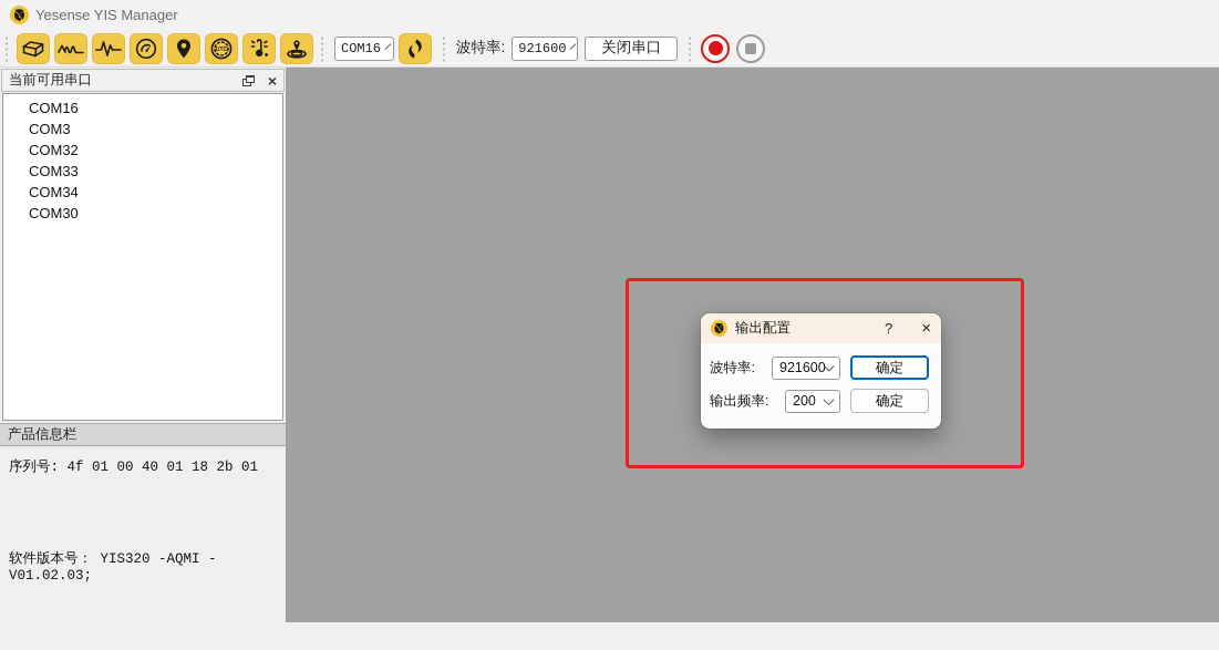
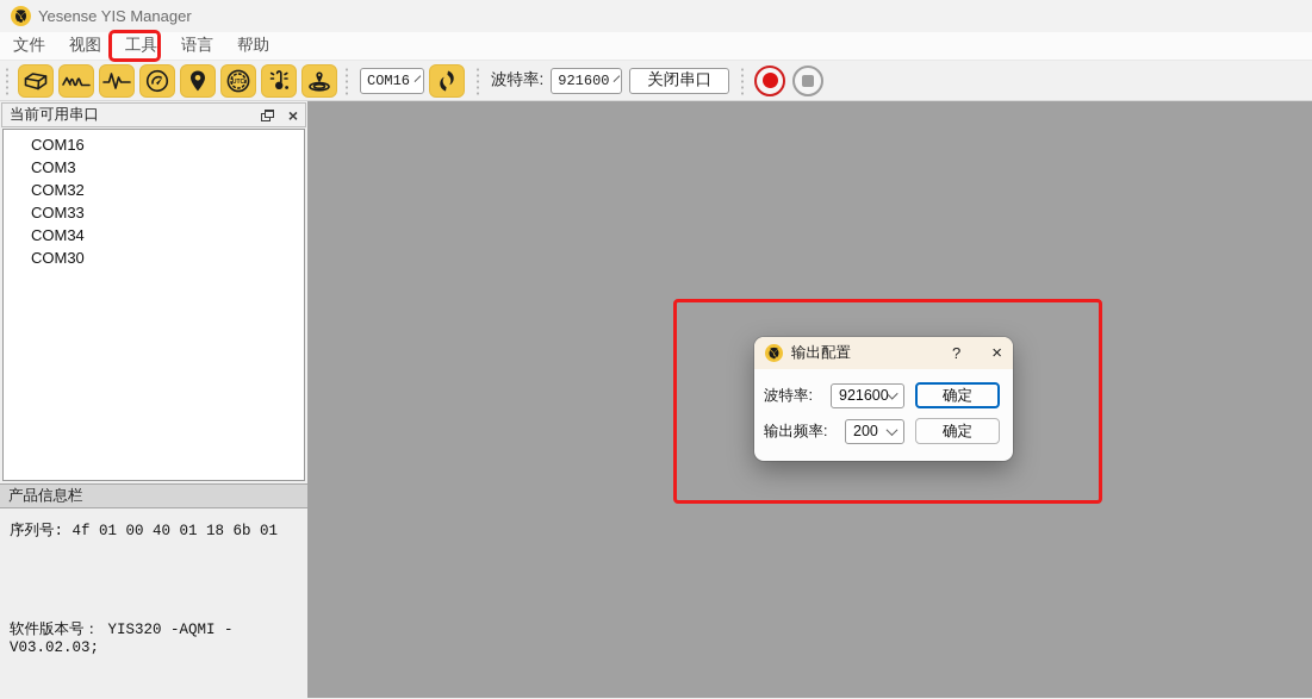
  Yesense YIS Manager
+ 文件
+ 视图
+ 工具
+ 语言
+ 帮助
  COM16
  波特率:
  921600
  关闭串口
  当前可用串口
  ×
  COM16
  COM3
  COM32
  COM33
  COM34
  COM30
  产品信息栏
- 序列号: 4f 01 00 40 01 18 2b 01
+ 序列号: 4f 01 00 40 01 18 6b 01
- 软件版本号： YIS320 -AQMI -V01.02.03;
+ 软件版本号： YIS320 -AQMI -V03.02.03;
  输出配置
  ?
  ×
  波特率:
  921600
  确定
  输出频率:
  200
  确定
